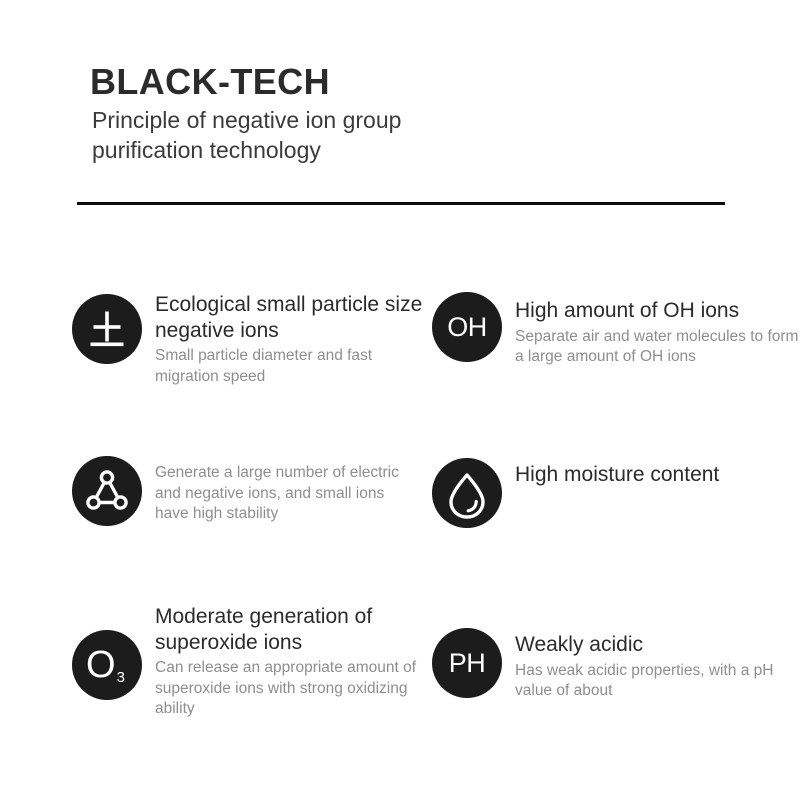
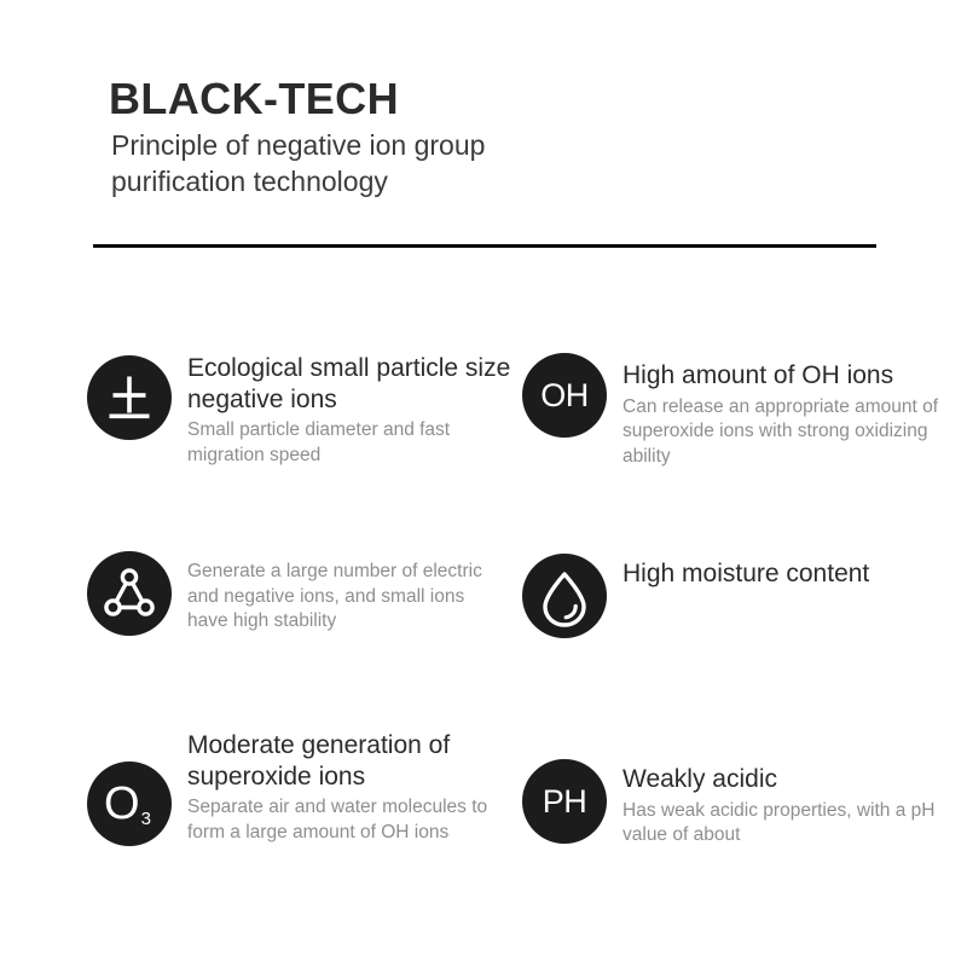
  BLACK-TECH
  Principle of negative ion group purification technology
  Ecological small particle size negative ions
  Small particle diameter and fast migration speed
  OH
  High amount of OH ions
- Separate air and water molecules to form a large amount of OH ions
+ Can release an appropriate amount of superoxide ions with strong oxidizing ability
  Generate a large number of electric and negative ions, and small ions have high stability
  High moisture content
  O3
  Moderate generation of superoxide ions
- Can release an appropriate amount of superoxide ions with strong oxidizing ability
+ Separate air and water molecules to form a large amount of OH ions
  PH
  Weakly acidic
  Has weak acidic properties, with a pH value of about
